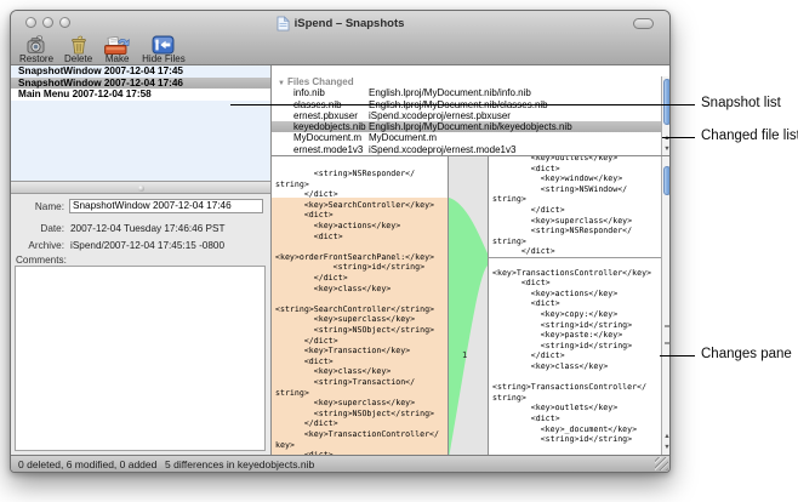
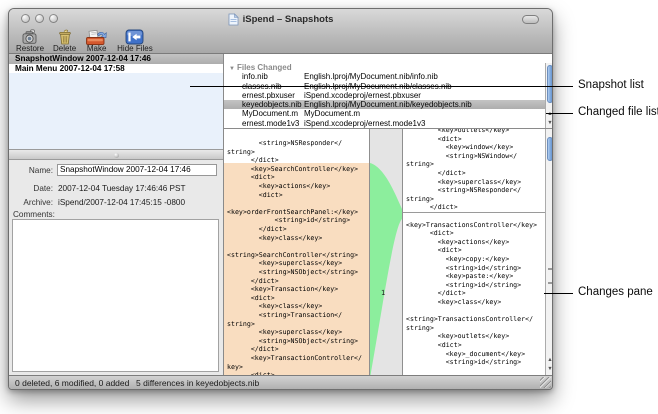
  iSpend – Snapshots
  Restore
  Delete
  Make
  Hide Files
- SnapshotWindow 2007-12-04 17:45
  SnapshotWindow 2007-12-04 17:46
  Main Menu 2007-12-04 17:58
  Name:
  SnapshotWindow 2007-12-04 17:46
  Date:
  2007-12-04 Tuesday 17:46:46 PST
  Archive:
  iSpend/2007-12-04 17:45:15 -0800
  Comments:
  Files Changed
  info.nib
  English.lproj/MyDocument.nib/info.nib
  ernest.pbxuser
  iSpend.xcodeproj/ernest.pbxuser
  keyedobjects.nib
  English.lproj/MyDocument.nib/keyedobjects.nib
  MyDocument.m
  MyDocument.m
  ernest.mode1v3
  iSpend.xcodeproj/ernest.mode1v3
  <string>NSResponder</
  string>
  </dict>
  <key>SearchController</key>
  <dict>
  <key>actions</key>
  <dict>
  <key>orderFrontSearchPanel:</key>
  <string>id</string>
  </dict>
  <key>class</key>
  <string>SearchController</string>
  <key>superclass</key>
  <string>NSObject</string>
  </dict>
  <key>Transaction</key>
  <dict>
  <key>class</key>
  <string>Transaction</
  string>
  <key>superclass</key>
  <string>NSObject</string>
  </dict>
  <key>TransactionController</
  key>
  1
  <key>outlets</key>
  <dict>
  <key>window</key>
  <string>NSWindow</
  string>
  </dict>
  <key>superclass</key>
  <string>NSResponder</
  string>
  </dict>
  <key>TransactionsController</key>
  <dict>
  <key>actions</key>
  <dict>
  <key>copy:</key>
  <string>id</string>
  <key>paste:</key>
  <string>id</string>
  </dict>
  <key>class</key>
  <string>TransactionsController</
  string>
  <key>outlets</key>
  <dict>
  <key>_document</key>
  <string>id</string>
  0 deleted, 6 modified, 0 added
  5 differences in keyedobjects.nib
  Snapshot list
  Changed file lis
  Changes pane
